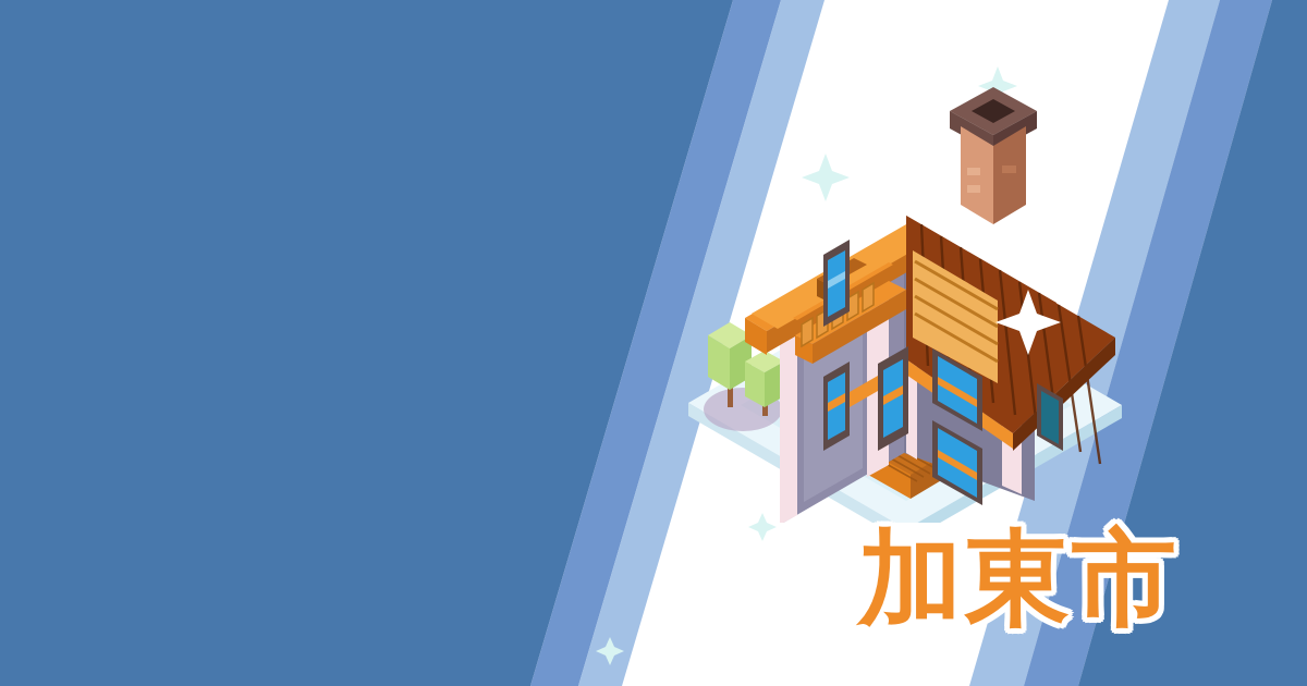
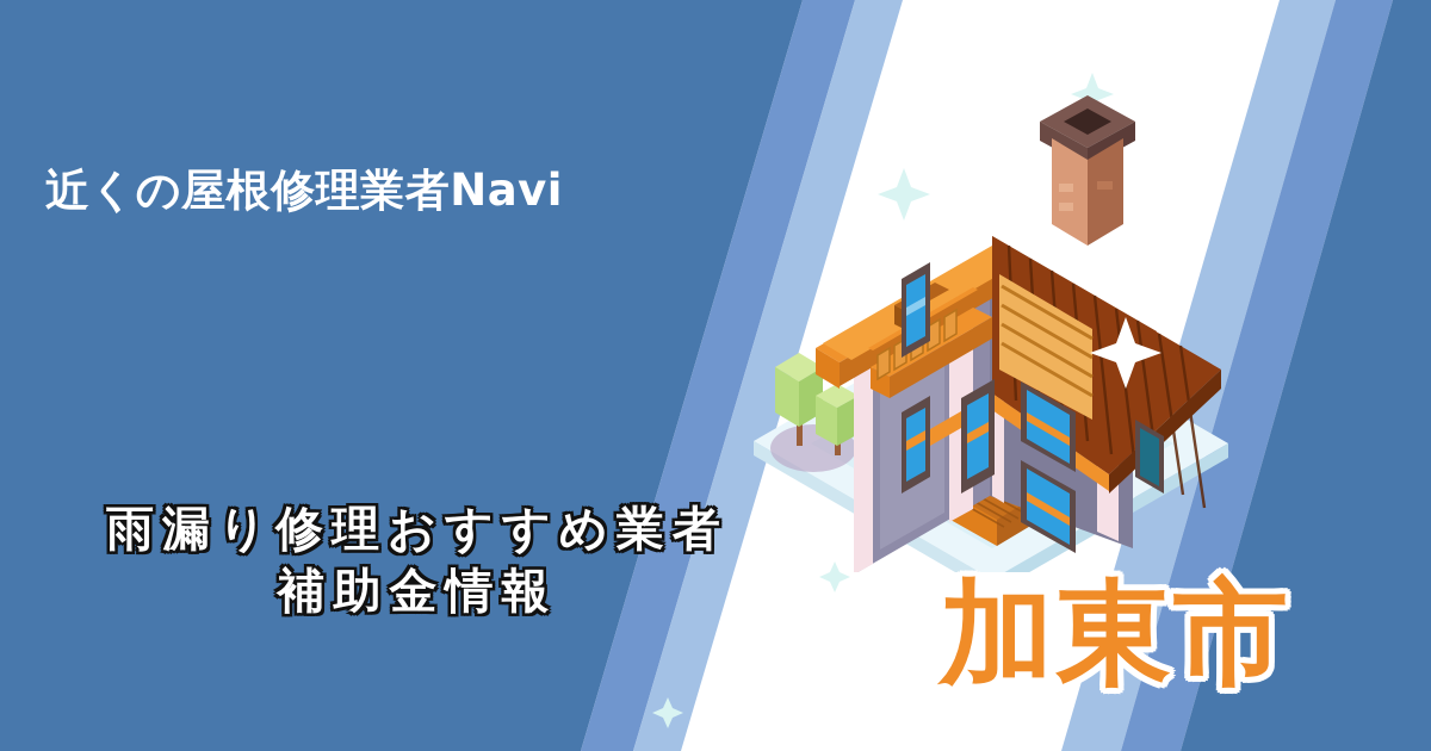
+ 近くの屋根修理業者Navi
+ 雨漏り修理おすすめ業者
+ 補助金情報
  加東市
